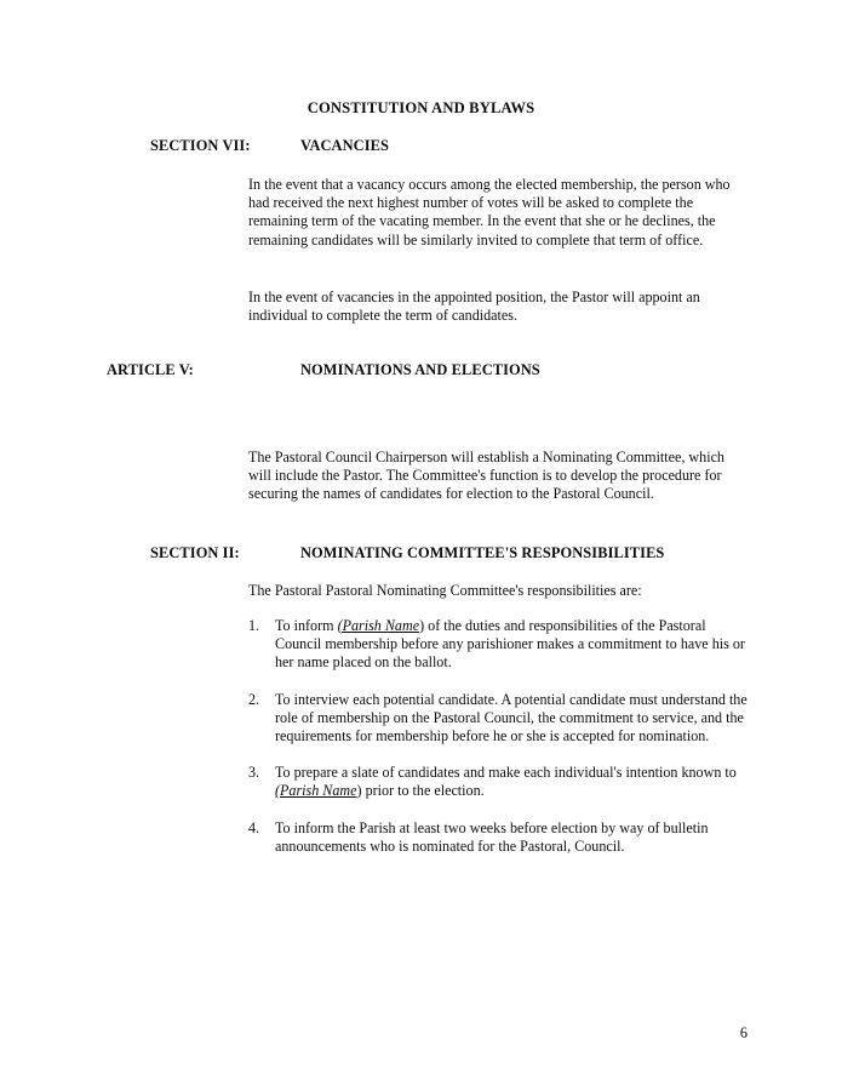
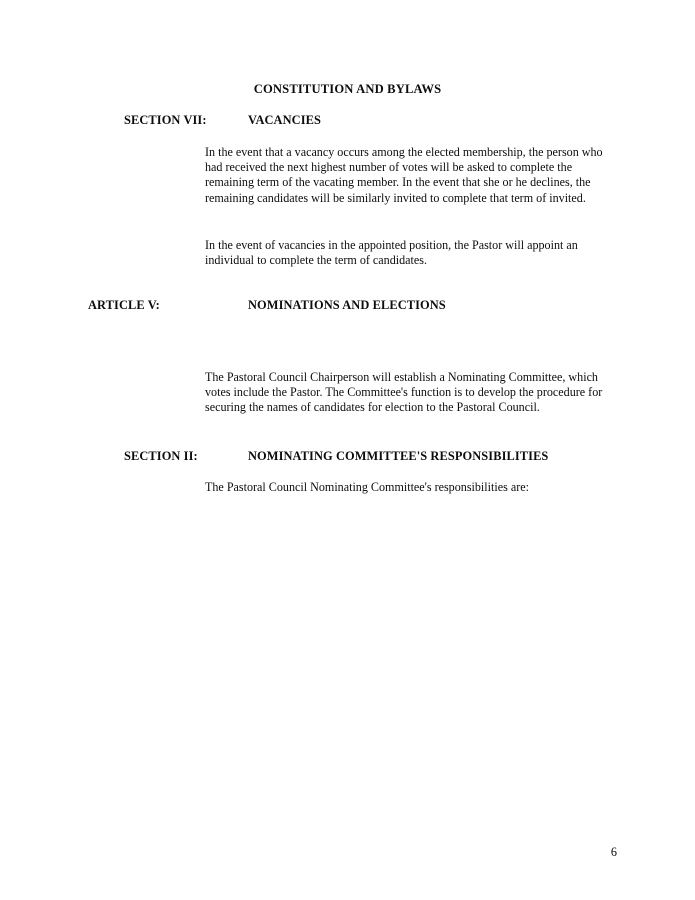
  CONSTITUTION AND BYLAWS
  SECTION VII:
  VACANCIES
- In the event that a vacancy occurs among the elected membership, the person who had received the next highest number of votes will be asked to complete the remaining term of the vacating member. In the event that she or he declines, the remaining candidates will be similarly invited to complete that term of office.
+ In the event that a vacancy occurs among the elected membership, the person who had received the next highest number of votes will be asked to complete the remaining term of the vacating member. In the event that she or he declines, the remaining candidates will be similarly invited to complete that term of invited.
  In the event of vacancies in the appointed position, the Pastor will appoint an individual to complete the term of candidates.
  ARTICLE V:
  NOMINATIONS AND ELECTIONS
- The Pastoral Council Chairperson will establish a Nominating Committee, which will include the Pastor. The Committee's function is to develop the procedure for securing the names of candidates for election to the Pastoral Council.
+ The Pastoral Council Chairperson will establish a Nominating Committee, which votes include the Pastor. The Committee's function is to develop the procedure for securing the names of candidates for election to the Pastoral Council.
  SECTION II:
  NOMINATING COMMITTEE'S RESPONSIBILITIES
- The Pastoral Pastoral Nominating Committee's responsibilities are:
+ The Pastoral Council Nominating Committee's responsibilities are:
- 1.
- To inform (Parish Name) of the duties and responsibilities of the Pastoral Council membership before any parishioner makes a commitment to have his or her name placed on the ballot.
- 2.
- To interview each potential candidate. A potential candidate must understand the role of membership on the Pastoral Council, the commitment to service, and the requirements for membership before he or she is accepted for nomination.
- 3.
- To prepare a slate of candidates and make each individual's intention known to (Parish Name) prior to the election.
- 4.
- To inform the Parish at least two weeks before election by way of bulletin announcements who is nominated for the Pastoral, Council.
  6
